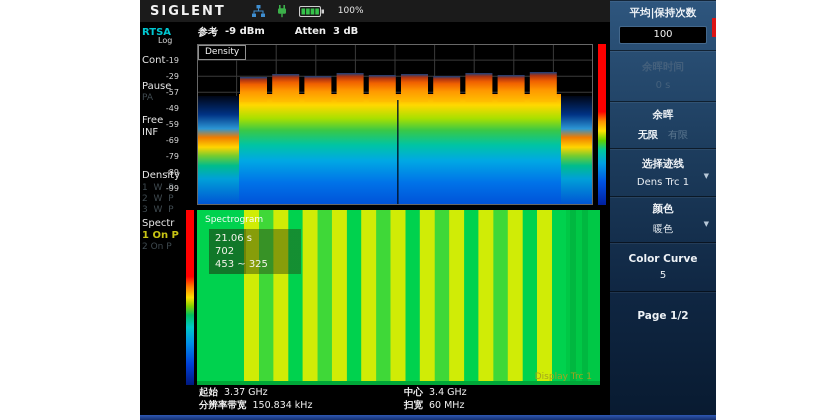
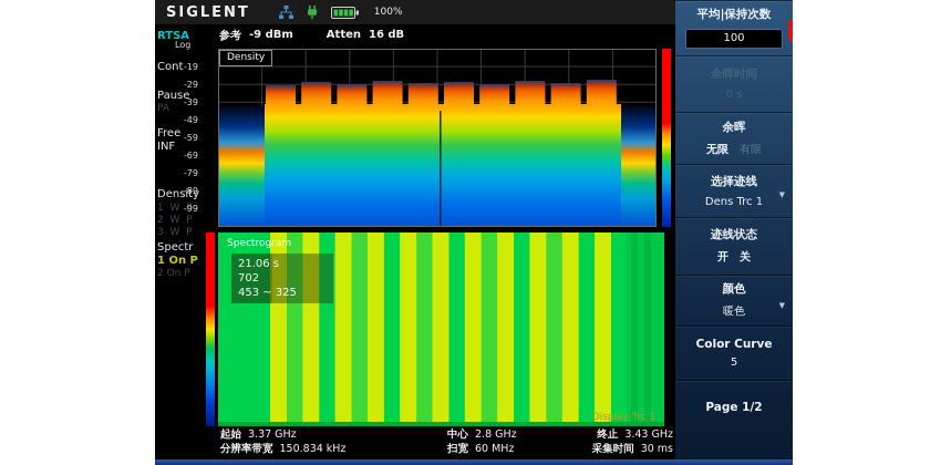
  SIGLENT
  100%
  参考
  -9 dBm
  Atten
- 3 dB
+ 16 dB
  RTSA
  Cont
  Pause
  PA
  Free
  INF
  Density
  1 W P
  2 W P
  3 W P
  Spectr
  1 On P
  2 On P
  Log
  -19
  -29
- -57
+ -39
  -49
  -59
  -69
  -79
  -89
  -99
  Density
  Spectrogram
  21.06 s
  702
  453 ~ 325
  Display Trc 1
  起始 3.37 GHz
  分辨率带宽 150.834 kHz
- 中心 3.4 GHz
+ 中心 2.8 GHz
  扫宽 60 MHz
+ 终止 3.43 GHz
+ 采集时间 30 ms
  平均|保持次数
  100
  余晖时间
  0 s
  余晖
  无限
  有限
  选择迹线
  Dens Trc 1
  ▼
+ 迹线状态
+ 开
+ 关
  颜色
  暖色
  ▼
  Color Curve
  5
  Page 1/2
